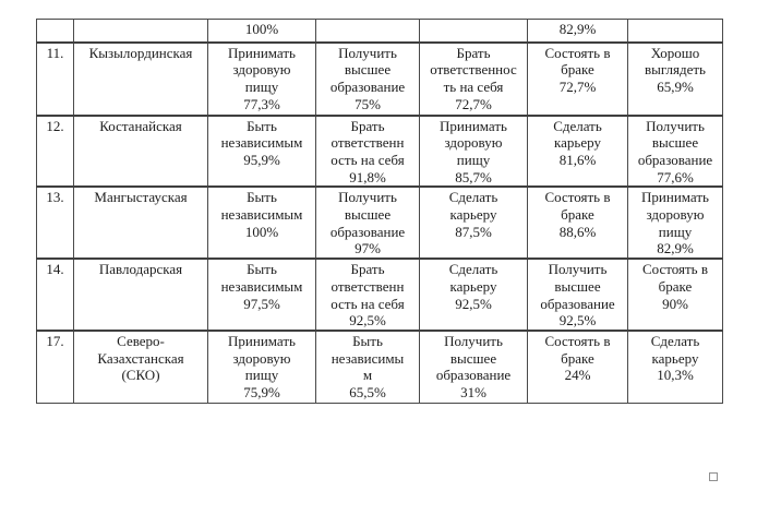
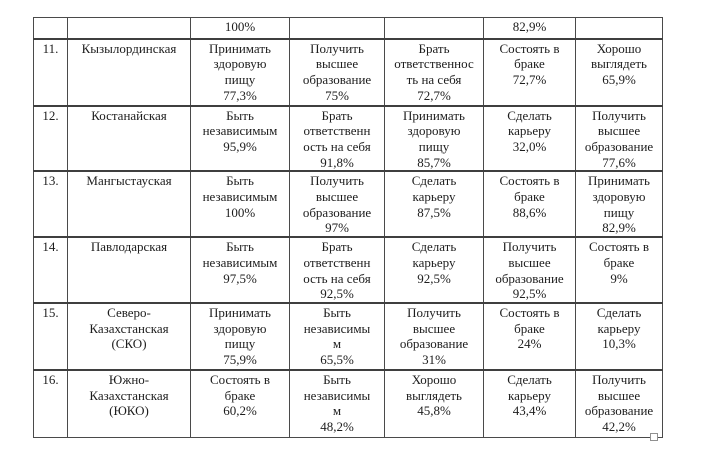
  		100%			82,9%
  11.	Кызылординская	Принимать здоровую пищу 77,3%	Получить высшее образование 75%	Брать ответственнос ть на себя 72,7%	Состоять в браке 72,7%	Хорошо выглядеть 65,9%
- 12.	Костанайская	Быть независимым 95,9%	Брать ответственн ость на себя 91,8%	Принимать здоровую пищу 85,7%	Сделать карьеру 81,6%	Получить высшее образование 77,6%
+ 12.	Костанайская	Быть независимым 95,9%	Брать ответственн ость на себя 91,8%	Принимать здоровую пищу 85,7%	Сделать карьеру 32,0%	Получить высшее образование 77,6%
  13.	Мангыстауская	Быть независимым 100%	Получить высшее образование 97%	Сделать карьеру 87,5%	Состоять в браке 88,6%	Принимать здоровую пищу 82,9%
- 14.	Павлодарская	Быть независимым 97,5%	Брать ответственн ость на себя 92,5%	Сделать карьеру 92,5%	Получить высшее образование 92,5%	Состоять в браке 90%
+ 14.	Павлодарская	Быть независимым 97,5%	Брать ответственн ость на себя 92,5%	Сделать карьеру 92,5%	Получить высшее образование 92,5%	Состоять в браке 9%
- 17.	Северо- Казахстанская (СКО)	Принимать здоровую пищу 75,9%	Быть независимы м 65,5%	Получить высшее образование 31%	Состоять в браке 24%	Сделать карьеру 10,3%
+ 15.	Северо- Казахстанская (СКО)	Принимать здоровую пищу 75,9%	Быть независимы м 65,5%	Получить высшее образование 31%	Состоять в браке 24%	Сделать карьеру 10,3%
+ 16.	Южно- Казахстанская (ЮКО)	Состоять в браке 60,2%	Быть независимы м 48,2%	Хорошо выглядеть 45,8%	Сделать карьеру 43,4%	Получить высшее образование 42,2%
